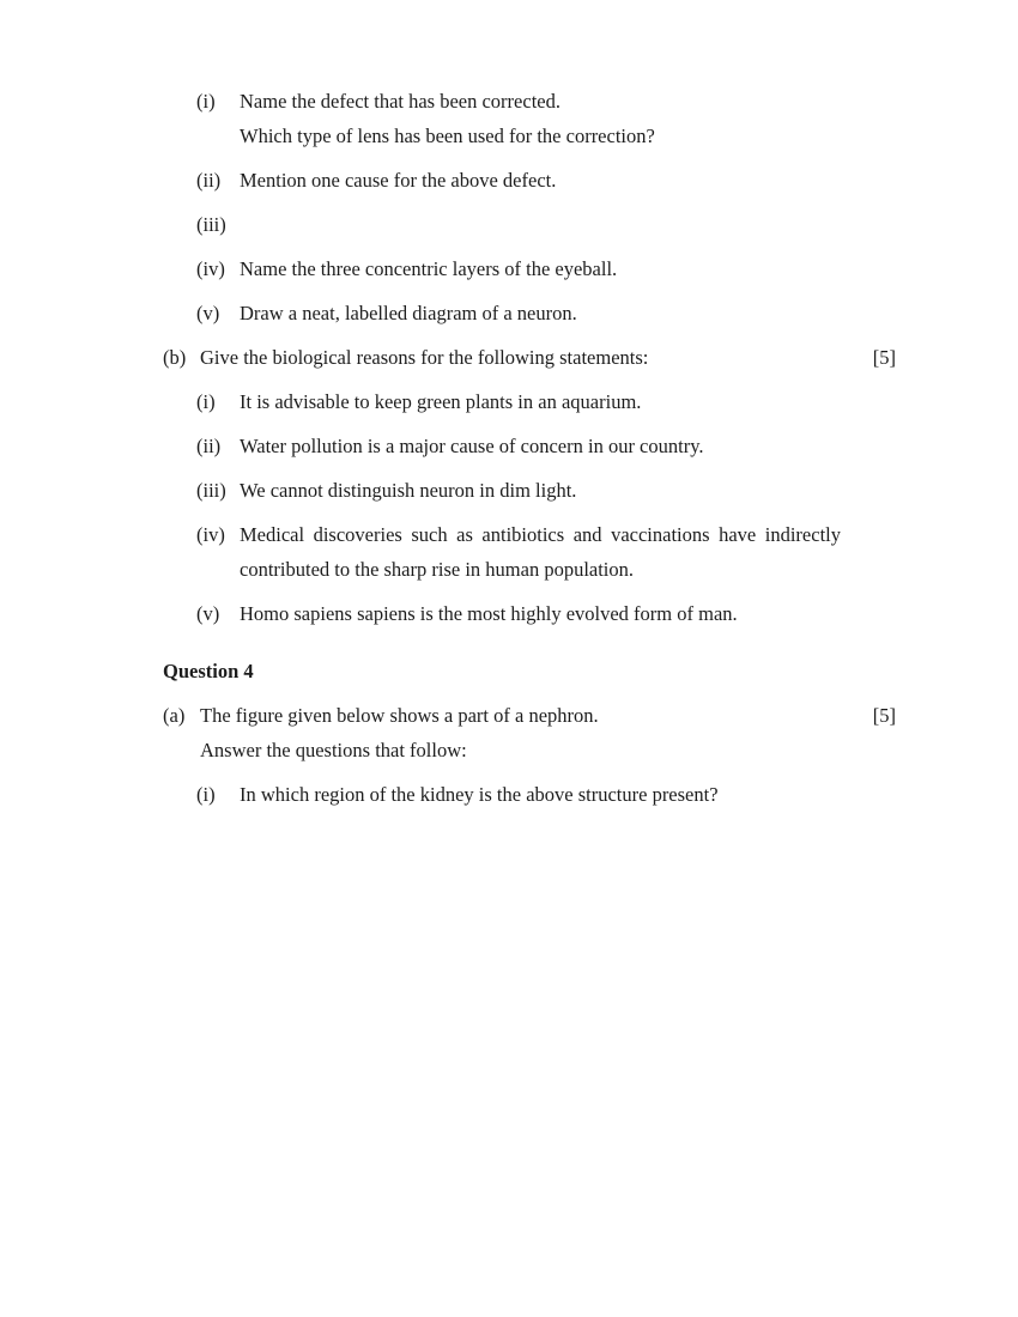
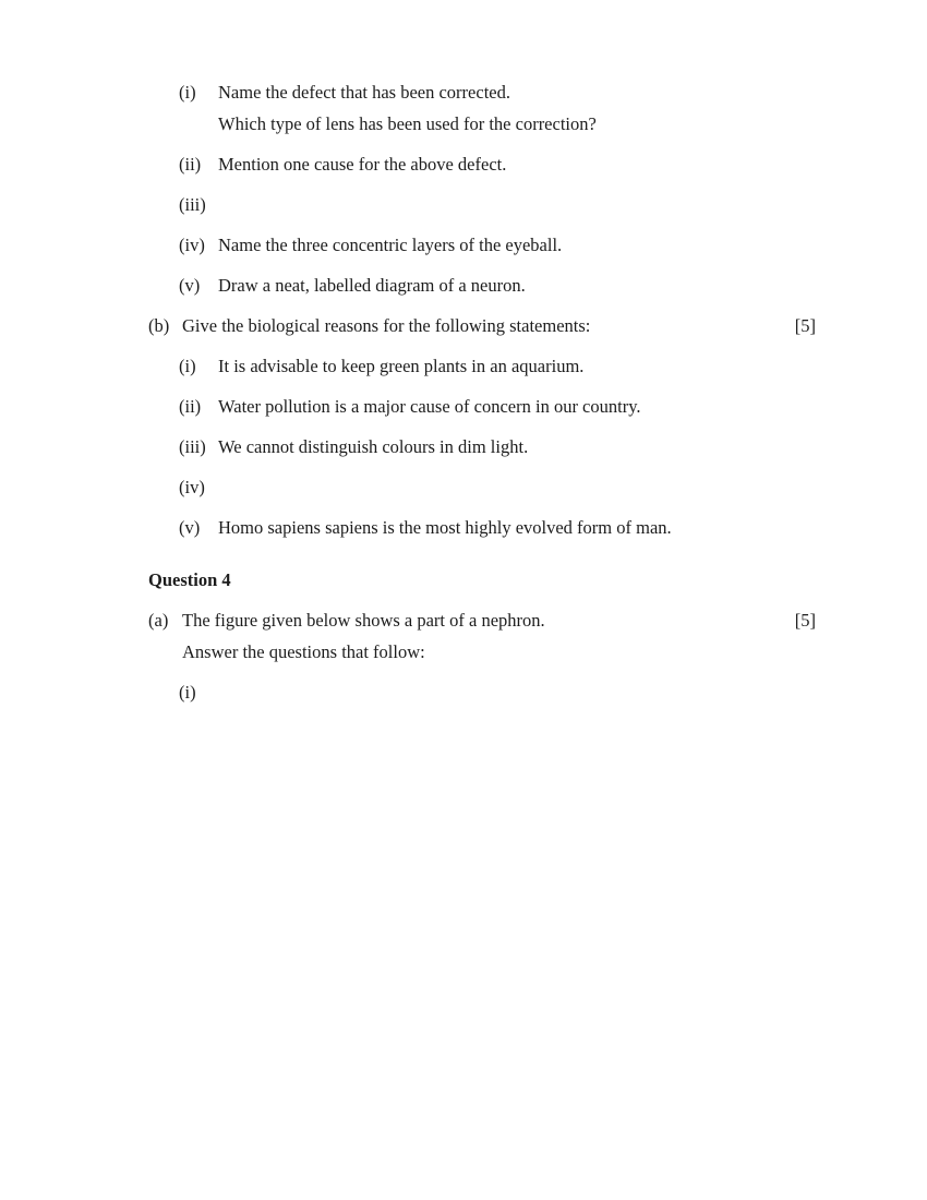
  (i)
  Name the defect that has been corrected.
  Which type of lens has been used for the correction?
  (ii)
  Mention one cause for the above defect.
  (iii)
  (iv)
  Name the three concentric layers of the eyeball.
  (v)
  Draw a neat, labelled diagram of a neuron.
  (b)
  Give the biological reasons for the following statements:
  [5]
  (i)
  It is advisable to keep green plants in an aquarium.
  (ii)
  Water pollution is a major cause of concern in our country.
  (iii)
- We cannot distinguish neuron in dim light.
+ We cannot distinguish colours in dim light.
  (iv)
- Medical discoveries such as antibiotics and vaccinations have indirectly
- contributed to the sharp rise in human population.
  (v)
  Homo sapiens sapiens is the most highly evolved form of man.
  Question 4
  (a)
  The figure given below shows a part of a nephron.
  Answer the questions that follow:
  [5]
  (i)
- In which region of the kidney is the above structure present?
